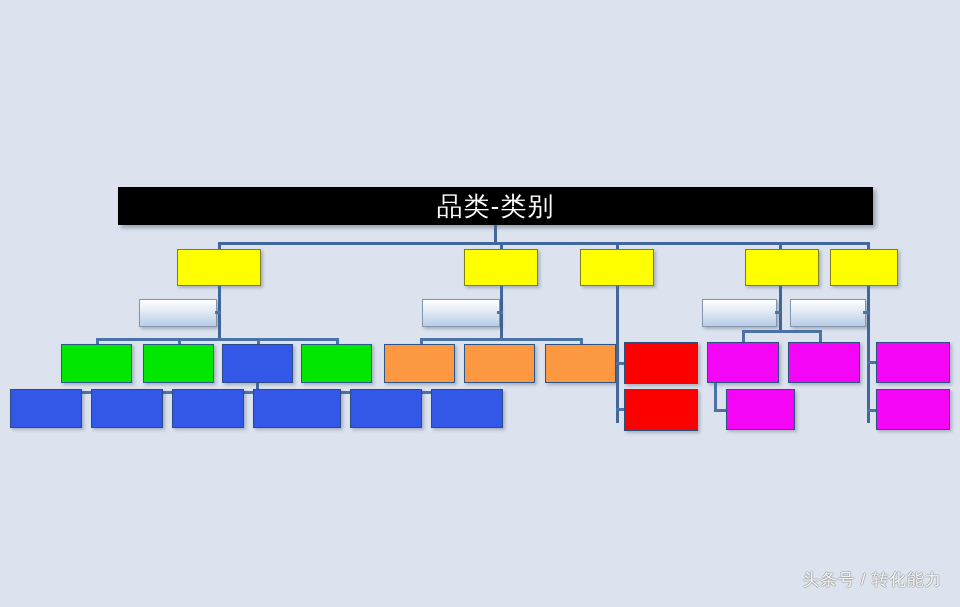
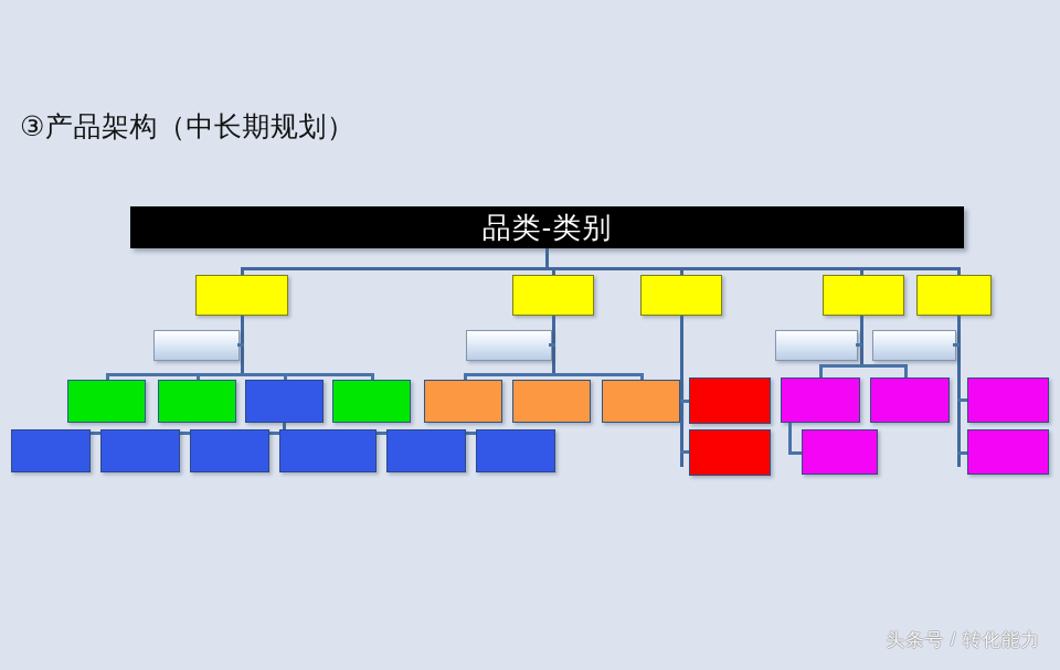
+ ③产品架构（中长期规划）
  品类-类别
  头条号 / 转化能力
